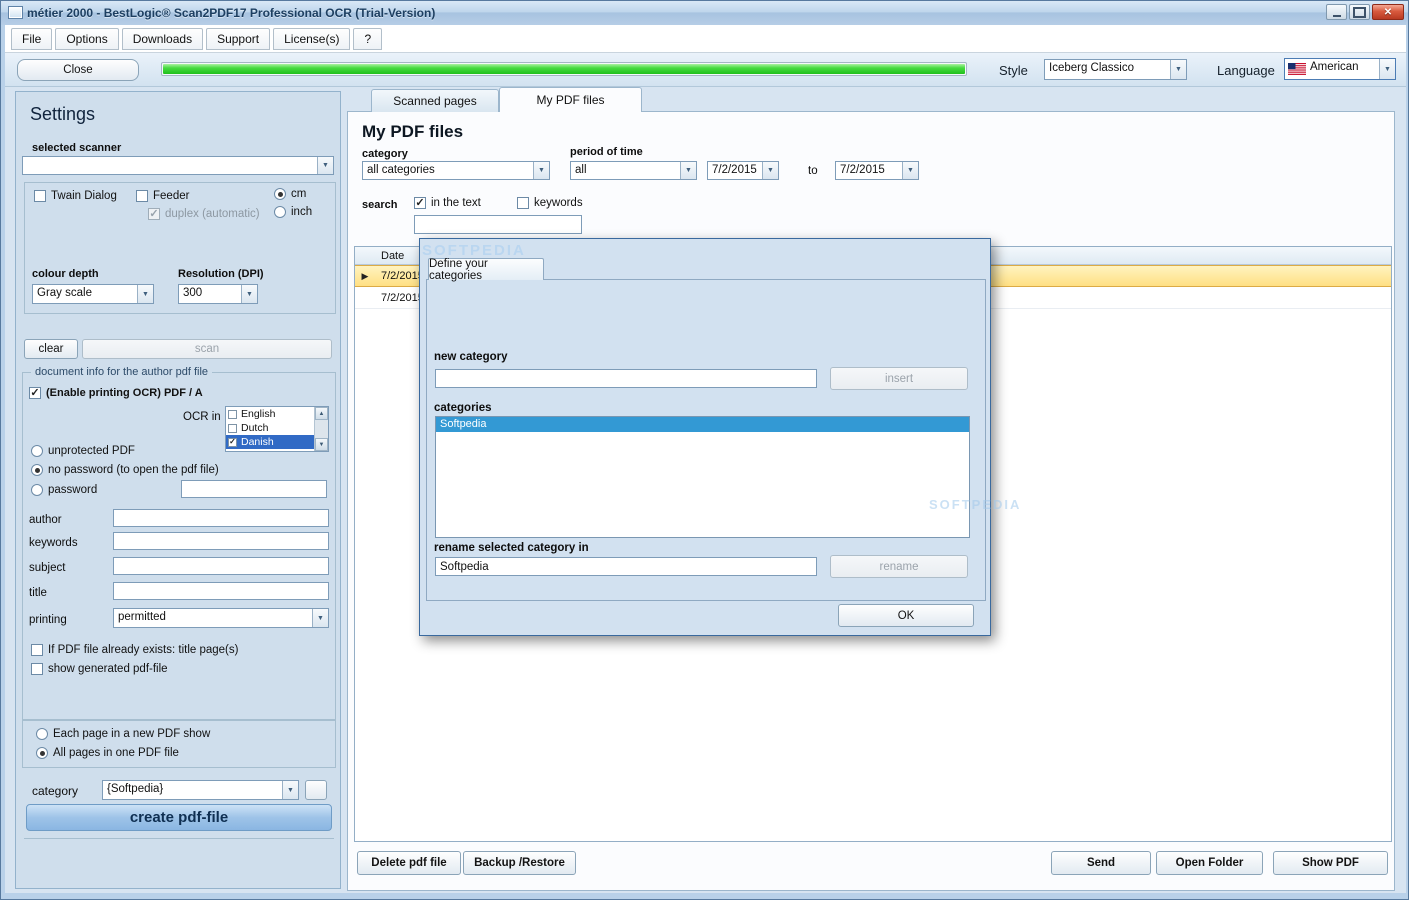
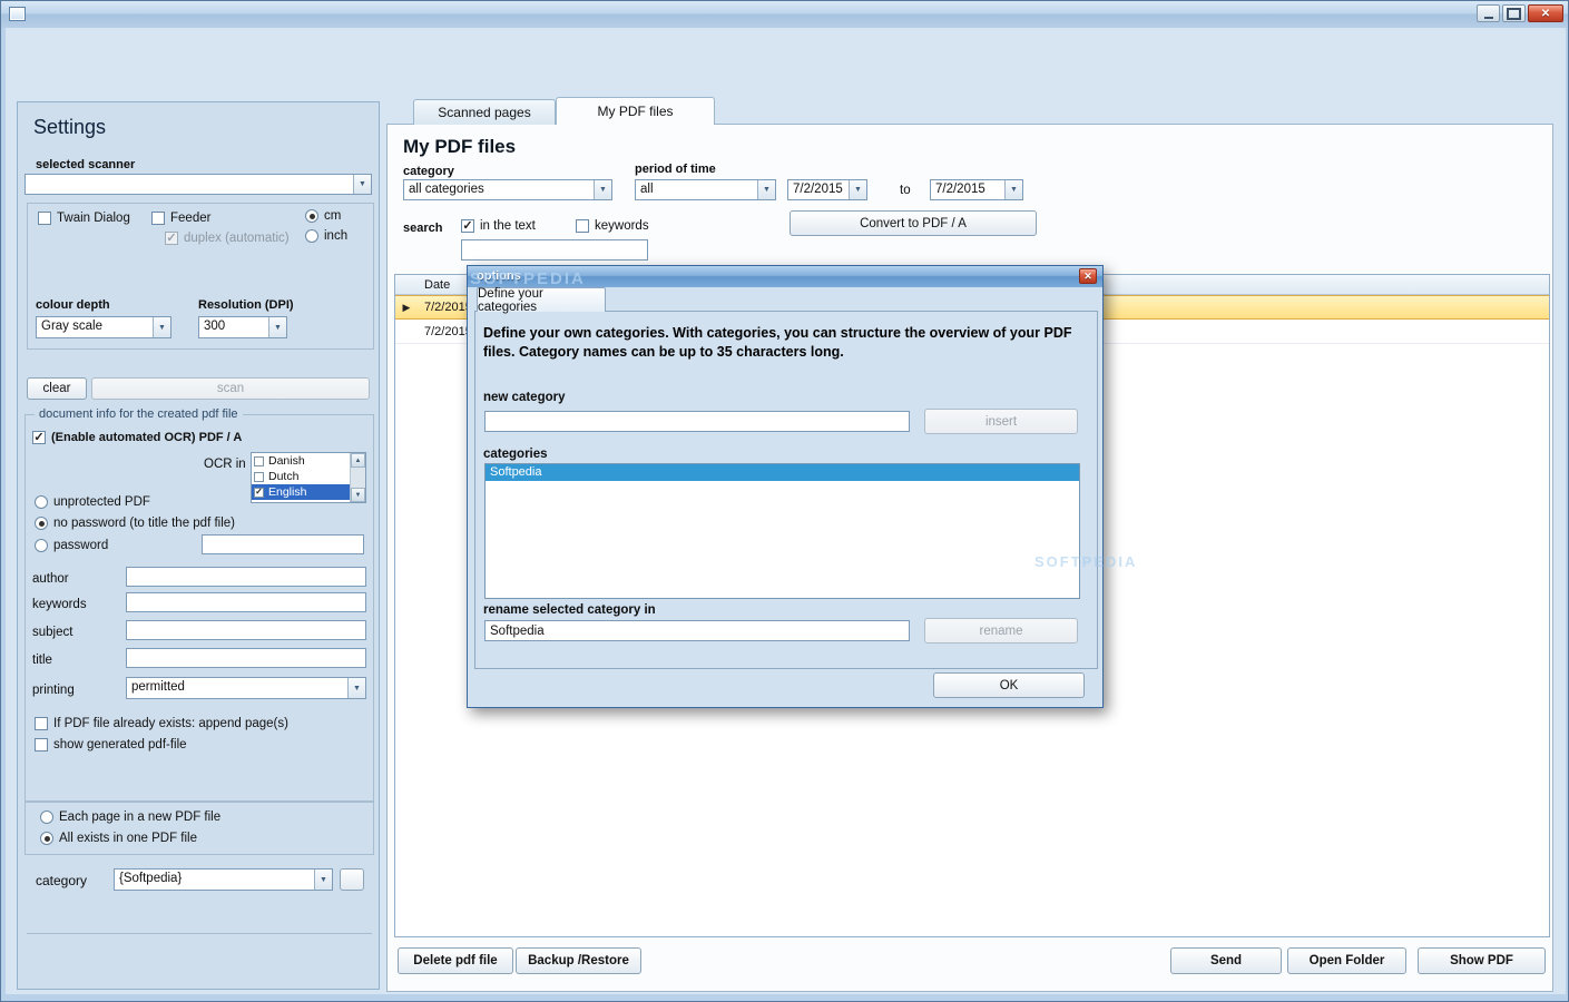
- métier 2000 - BestLogic® Scan2PDF17 Professional OCR (Trial-Version)
- File
- Options
- Downloads
- Support
- License(s)
- ?
- Close
- Style
- Iceberg Classico
- Language
- American
  Settings
  selected scanner
  Twain Dialog
  Feeder
  cm
  duplex (automatic)
  inch
  colour depth
  Resolution (DPI)
  Gray scale
  300
  clear
  scan
- document info for the author pdf file
+ document info for the created pdf file
- (Enable printing OCR) PDF / A
+ (Enable automated OCR) PDF / A
  OCR in
- English
+ Danish
  Dutch
- Danish
+ English
  unprotected PDF
- no password (to open the pdf file)
+ no password (to title the pdf file)
  password
  author
  keywords
  subject
  title
  printing
  permitted
- If PDF file already exists: title page(s)
+ If PDF file already exists: append page(s)
  show generated pdf-file
- Each page in a new PDF show
+ Each page in a new PDF file
- All pages in one PDF file
+ All exists in one PDF file
  category
  {Softpedia}
- create pdf-file
  Scanned pages
  My PDF files
  My PDF files
  category
  all categories
  period of time
  all
  7/2/2015
  to
  7/2/2015
  search
  in the text
  keywords
+ Convert to PDF / A
  Date
  ▶
  7/2/201
  7/2/201
  Delete pdf file
  Backup /Restore
  Send
  Open Folder
  Show PDF
+ options
  Define your categories
+ Define your own categories. With categories, you can structure the overview of your PDF files. Category names can be up to 35 characters long.
  new category
  insert
  categories
  Softpedia
  rename selected category in
  Softpedia
  rename
  OK
  SOFTPEDIA
  SOFTPEDIA
